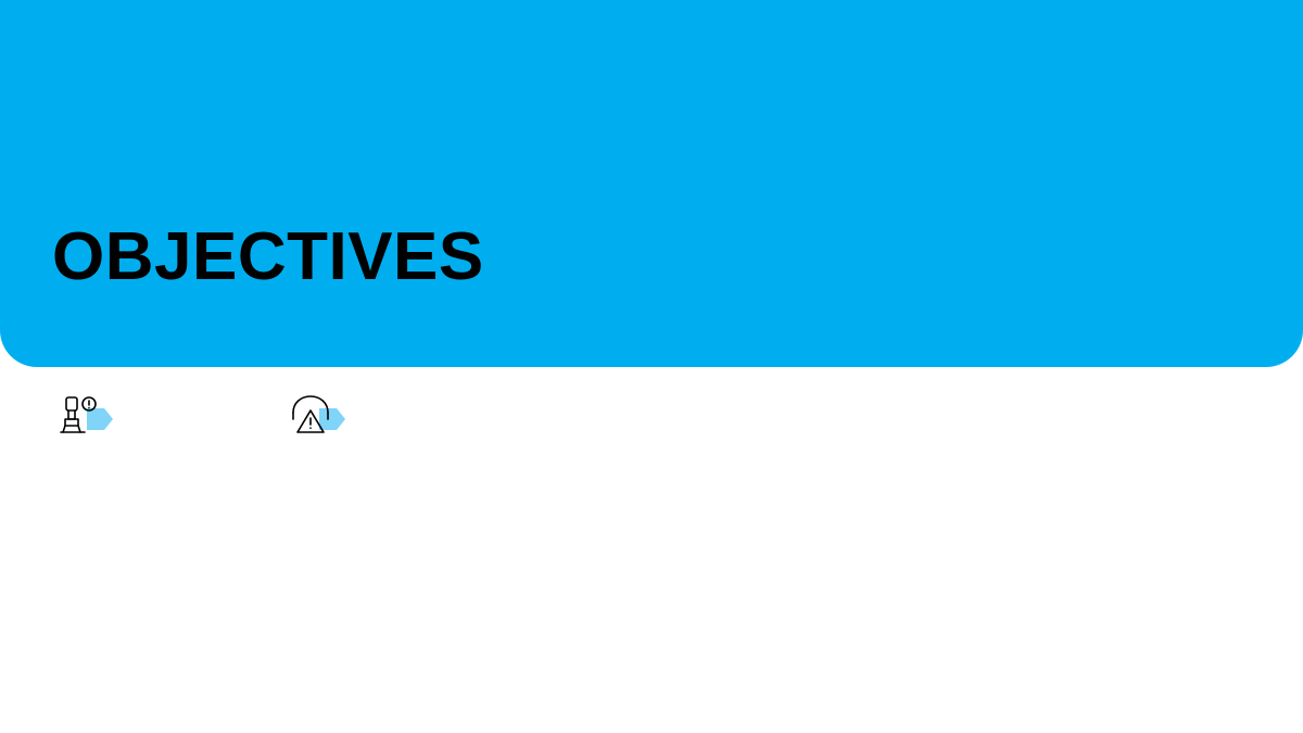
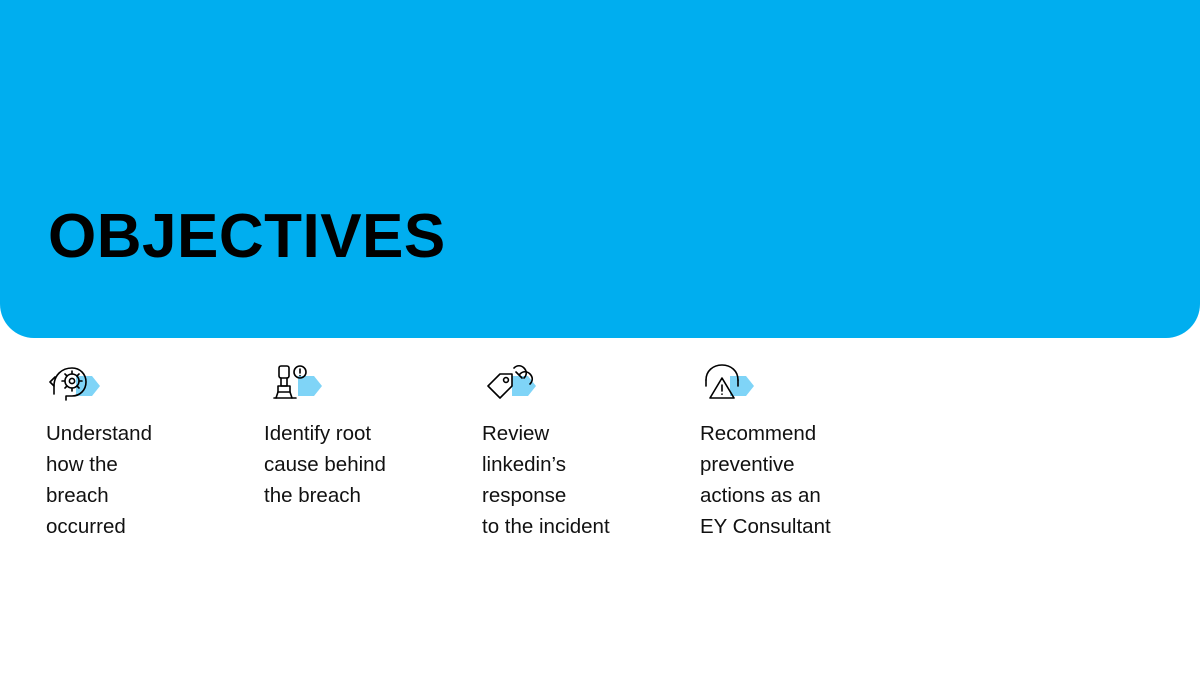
  OBJECTIVES
+ Understand
+ how the
+ breach
+ occurred
+ Identify root
+ cause behind
+ the breach
+ Review
+ linkedin’s
+ response
+ to the incident
+ Recommend
+ preventive
+ actions as an
+ EY Consultant
